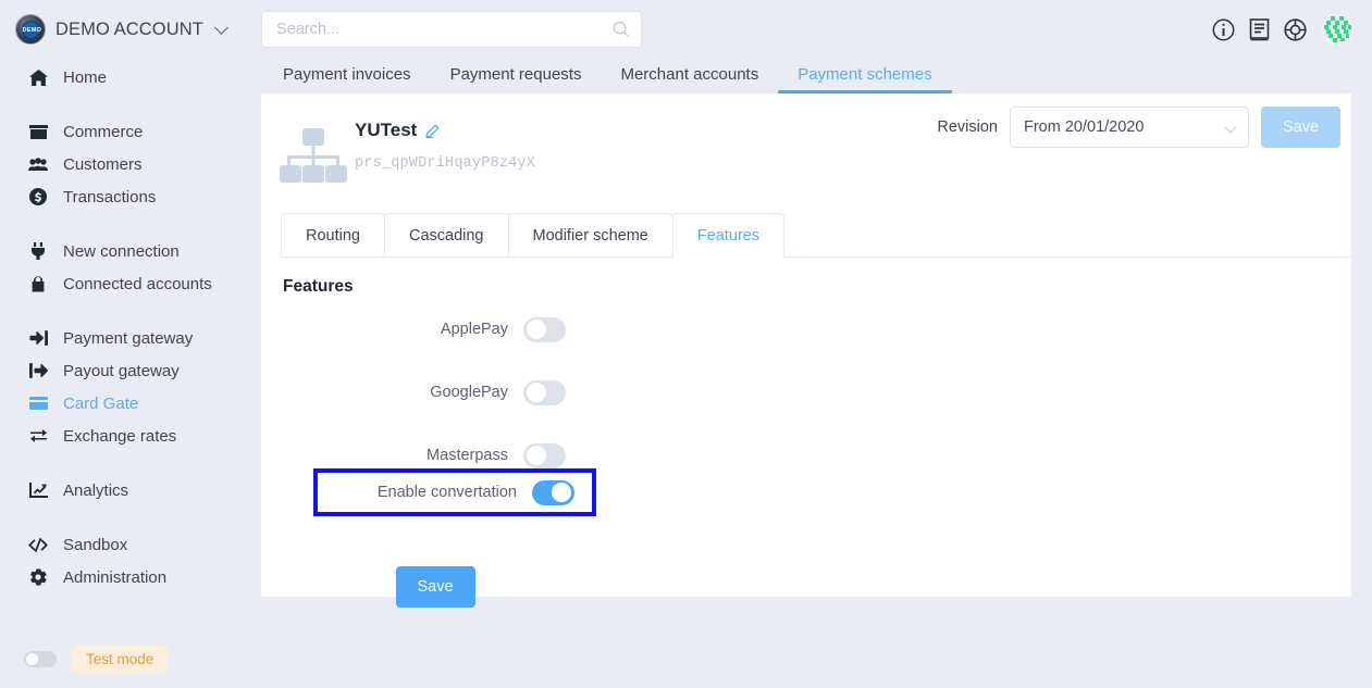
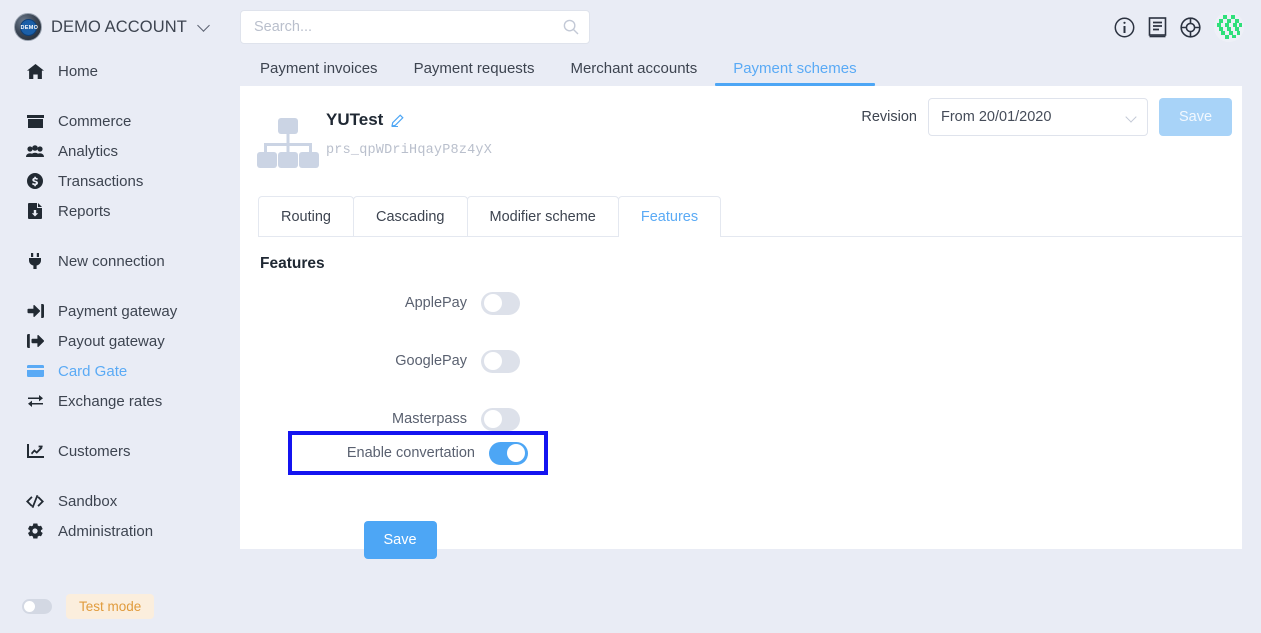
  DEMO ACCOUNT
  Home
  Commerce
- Customers
+ Analytics
  Transactions
+ Reports
  New connection
- Connected accounts
  Payment gateway
  Payout gateway
  Card Gate
  Exchange rates
- Analytics
+ Customers
  Sandbox
  Administration
  Test mode
  Search...
  Payment invoices
  Payment requests
  Merchant accounts
  Payment schemes
  YUTest
  prs_qpWDriHqayP8z4yX
  Revision
  From 20/01/2020
  Save
  Routing
  Cascading
  Modifier scheme
  Features
  Features
  ApplePay
  GooglePay
  Masterpass
  Enable convertation
  Save
